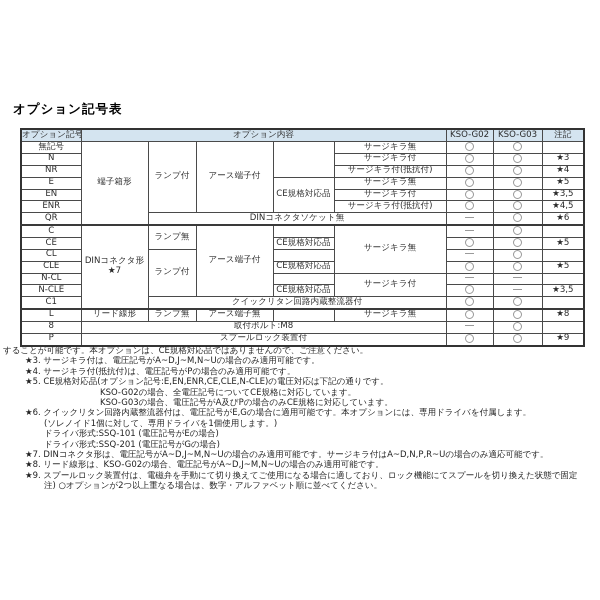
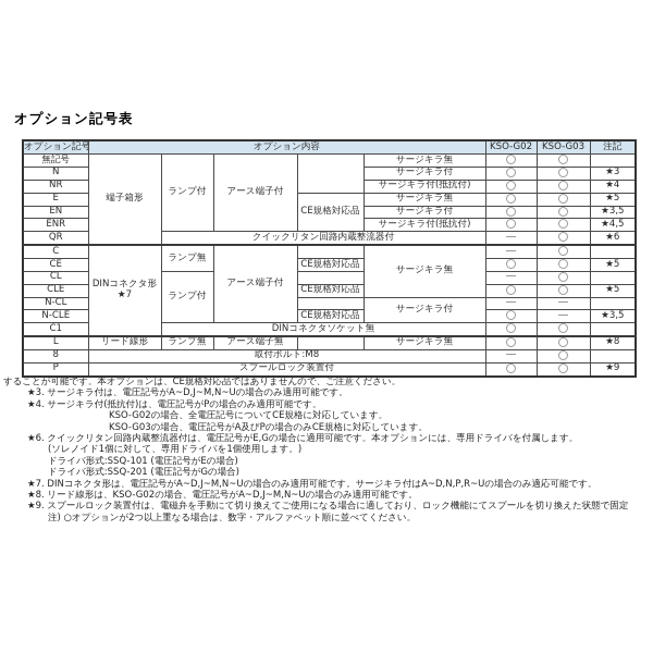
  オプション記号表
  オプション記号	オプション内容	KSO-G02	KSO-G03	注記
  無記号	端子箱形	ランプ付	アース端子付		サージキラ無
  N	サージキラ付			★3
  NR	サージキラ付(抵抗付)			★4
  E	CE規格対応品	サージキラ無			★5
  EN	サージキラ付			★3,5
  ENR	サージキラ付(抵抗付)			★4,5
- QR	DINコネクタソケット無			★6
+ QR	クイックリタン回路内蔵整流器付			★6
  C	DINコネクタ形★7	ランプ無	アース端子付		サージキラ無
  CE	CE規格対応品			★5
  CL	ランプ付
  CLE	CE規格対応品			★5
  N-CL		サージキラ付
  N-CLE	CE規格対応品			★3,5
- C1	クイックリタン回路内蔵整流器付
+ C1	DINコネクタソケット無
  L	リード線形	ランプ無	アース端子無		サージキラ無			★8
  8	取付ボルト:M8
  P	スプールロック装置付			★9
  することが可能です。本オプションは、CE規格対応品ではありませんので、ご注意ください。
  ★3. サージキラ付は、電圧記号がA~D,J~M,N~Uの場合のみ適用可能です。
  ★4. サージキラ付(抵抗付)は、電圧記号がPの場合のみ適用可能です。
- ★5. CE規格対応品(オプション記号:E,EN,ENR,CE,CLE,N-CLE)の電圧対応は下記の通りです。
  KSO-G02の場合、全電圧記号についてCE規格に対応しています。
  KSO-G03の場合、電圧記号がA及びPの場合のみCE規格に対応しています。
  ★6. クイックリタン回路内蔵整流器付は、電圧記号がE,Gの場合に適用可能です。本オプションには、専用ドライバを付属します。
  (ソレノイド1個に対して、専用ドライバを1個使用します。)
  ドライバ形式:SSQ-101 (電圧記号がEの場合)
  ドライバ形式:SSQ-201 (電圧記号がGの場合)
  ★7. DINコネクタ形は、電圧記号がA~D,J~M,N~Uの場合のみ適用可能です。サージキラ付はA~D,N,P,R~Uの場合のみ適応可能です。
  ★8. リード線形は、KSO-G02の場合、電圧記号がA~D,J~M,N~Uの場合のみ適用可能です。
  ★9. スプールロック装置付は、電磁弁を手動にて切り換えてご使用になる場合に適しており、ロック機能にてスプールを切り換えた状態で固定
  注) ○オプションが2つ以上重なる場合は、数字・アルファベット順に並べてください。
